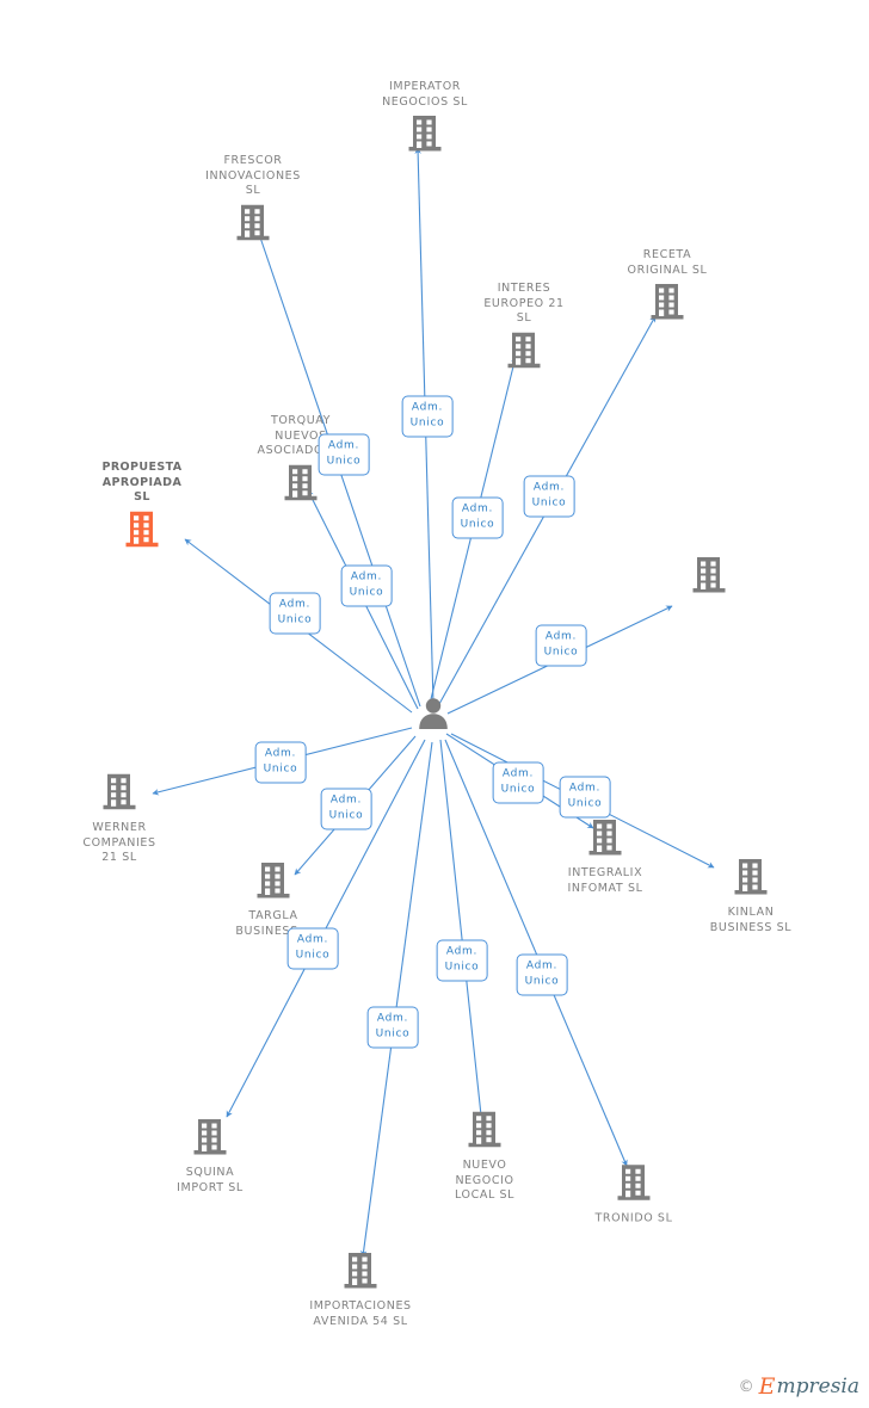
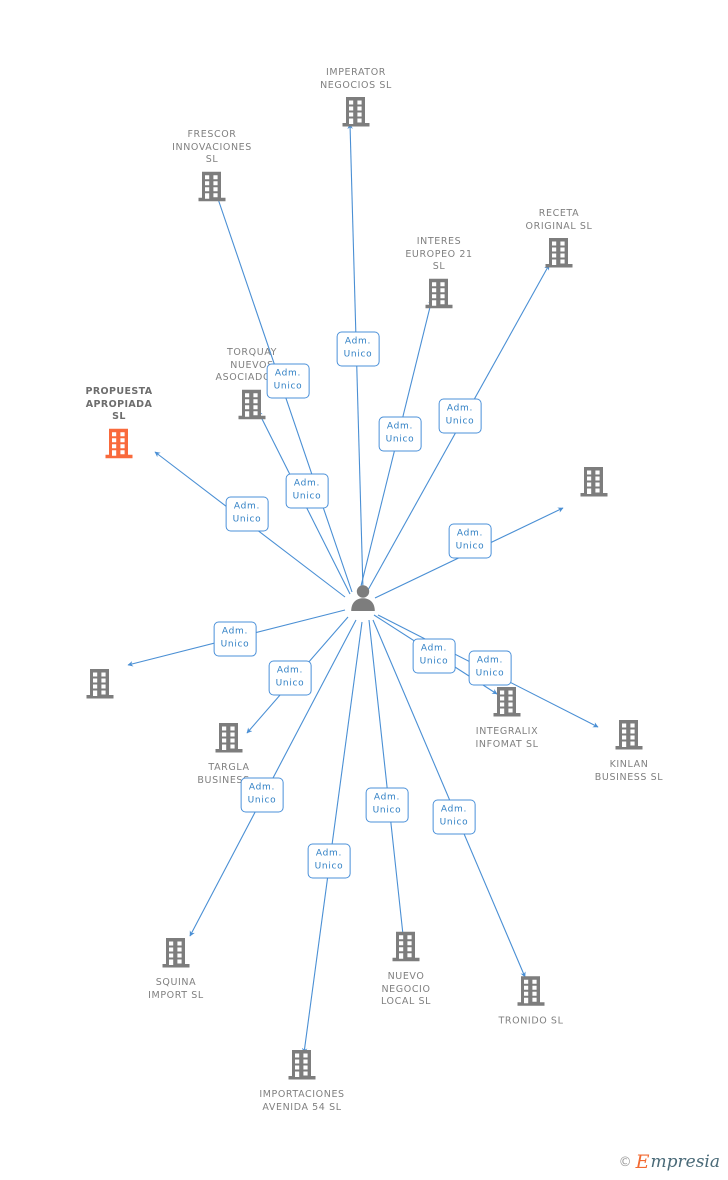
  IMPERATOR
  NEGOCIOS SL
  FRESCOR
  INNOVACIONES
  SL
  INTERES
  EUROPEO 21
  SL
  RECETA
  ORIGINAL SL
  TORQUAY
  NUEVO
  PROPUESTA
  APROPIADA
  SL
- WERNER
- COMPANIES
- 21 SL
  TARGLA
  INTEGRALIX
  INFOMAT SL
  KINLAN
  BUSINESS SL
  SQUINA
  IMPORT SL
  NUEVO
  NEGOCIO
  LOCAL SL
  TRONIDO SL
  IMPORTACIONES
  AVENIDA 54 SL
  Adm.
  Unico
  Adm.
  Unico
  Adm.
  Unico
  Adm.
  Unico
  Adm.
  Unico
  Adm.
  Unico
  Adm.
  Unico
  Adm.
  Unico
  Adm.
  Unico
  Adm.
  Unico
  Adm.
  Unico
  Adm.
  Unico
  Adm.
  Unico
  Adm.
  Unico
  Adm.
  Unico
  ©
  E
  mpresia
